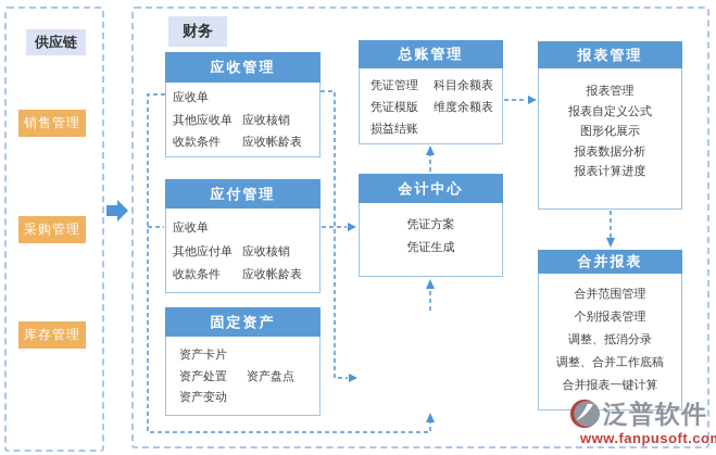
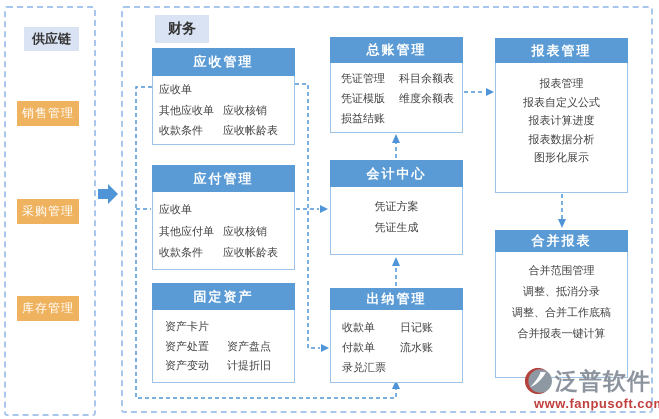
  供应链
  销售管理
  采购管理
  库存管理
  财务
  应收管理
  应收单
  其他应收单
  应收核销
  收款条件
  应收帐龄表
  应付管理
  应收单
  其他应付单
  应收核销
  收款条件
  应收帐龄表
  固定资产
  资产卡片
  资产处置
  资产盘点
  资产变动
+ 计提折旧
  总账管理
  凭证管理
  科目余额表
  凭证模版
  维度余额表
  损益结账
  会计中心
  凭证方案
  凭证生成
+ 出纳管理
+ 收款单
+ 日记账
+ 付款单
+ 流水账
+ 录兑汇票
  报表管理
  报表管理
  报表自定义公式
- 图形化展示
+ 报表计算进度
  报表数据分析
- 报表计算进度
+ 图形化展示
  合并报表
  合并范围管理
- 个别报表管理
  调整、抵消分录
  调整、合并工作底稿
  合并报表一键计算
  泛普软件
  www.fanpusoft.co
